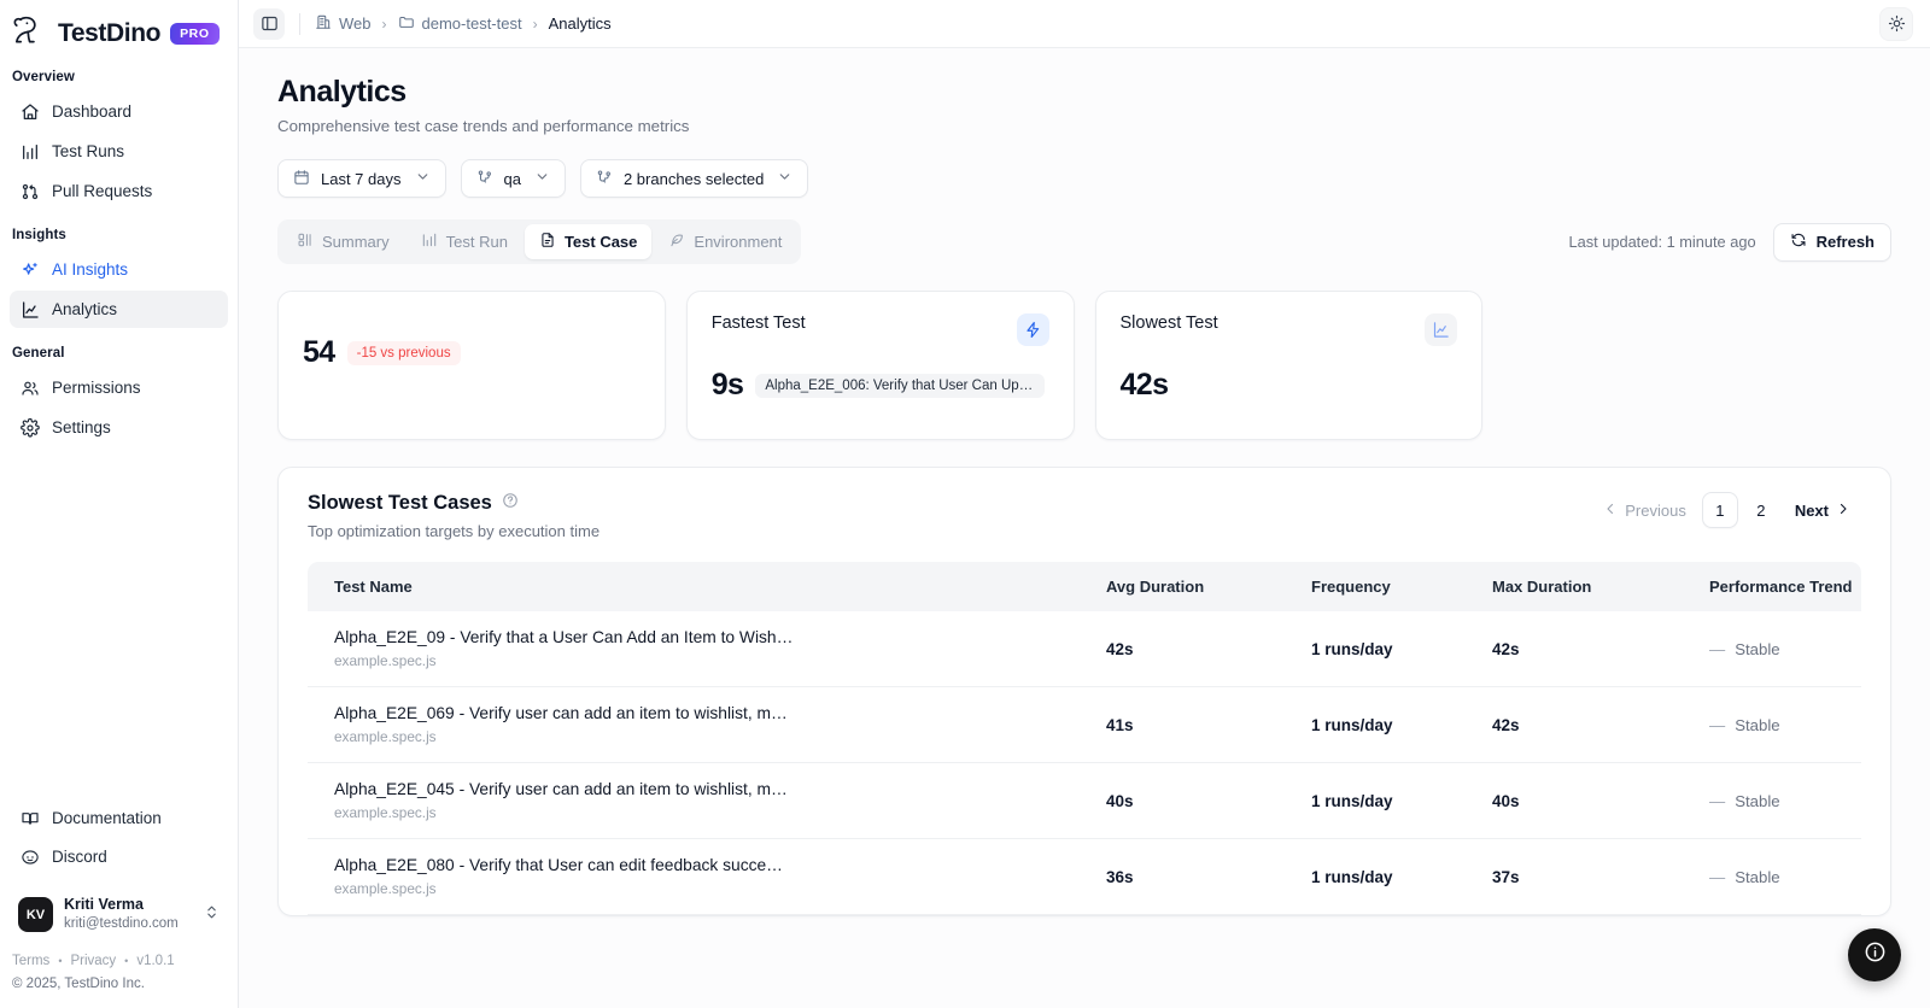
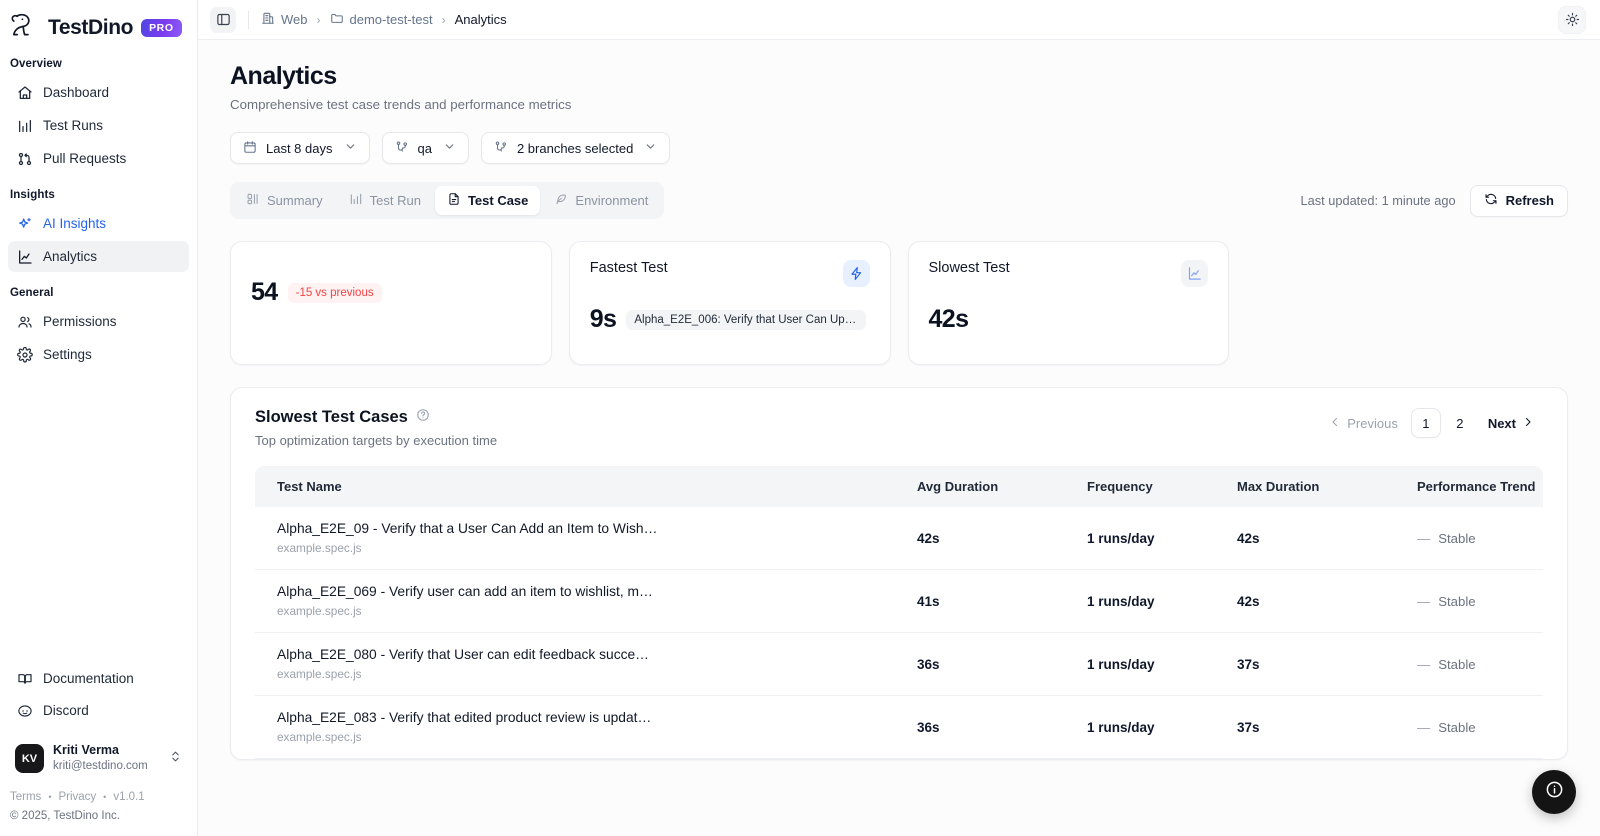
  TestDino
  PRO
  Overview
  Dashboard
  Test Runs
  Pull Requests
  Insights
  AI Insights
  Analytics
  General
  Permissions
  Settings
  Documentation
  Discord
  KV
  Kriti Verma
  kriti@testdino.com
  Terms
  •
  Privacy
  •
  v1.0.1
  © 2025, TestDino Inc.
  Web
  ›
  demo-test-test
  ›
  Analytics
  Analytics
  Comprehensive test case trends and performance metrics
- Last 7 days
+ Last 8 days
  qa
  2 branches selected
  Summary
  Test Run
  Test Case
  Environment
  Last updated: 1 minute ago
  Refresh
  54
  -15 vs previous
  Fastest Test
  9s
  Alpha_E2E_006: Verify that User Can Upd…
  Slowest Test
  42s
  Slowest Test Cases
  Top optimization targets by execution time
  Previous
  1
  2
  Next
  Test Name	Avg Duration	Frequency	Max Duration	Performance Trend
  Alpha_E2E_09 - Verify that a User Can Add an Item to Wish…example.spec.js	42s	1 runs/day	42s	— Stable
  Alpha_E2E_069 - Verify user can add an item to wishlist, m…example.spec.js	41s	1 runs/day	42s	— Stable
- Alpha_E2E_045 - Verify user can add an item to wishlist, m…example.spec.js	40s	1 runs/day	40s	— Stable
  Alpha_E2E_080 - Verify that User can edit feedback succe…example.spec.js	36s	1 runs/day	37s	— Stable
+ Alpha_E2E_083 - Verify that edited product review is updat…example.spec.js	36s	1 runs/day	37s	— Stable
